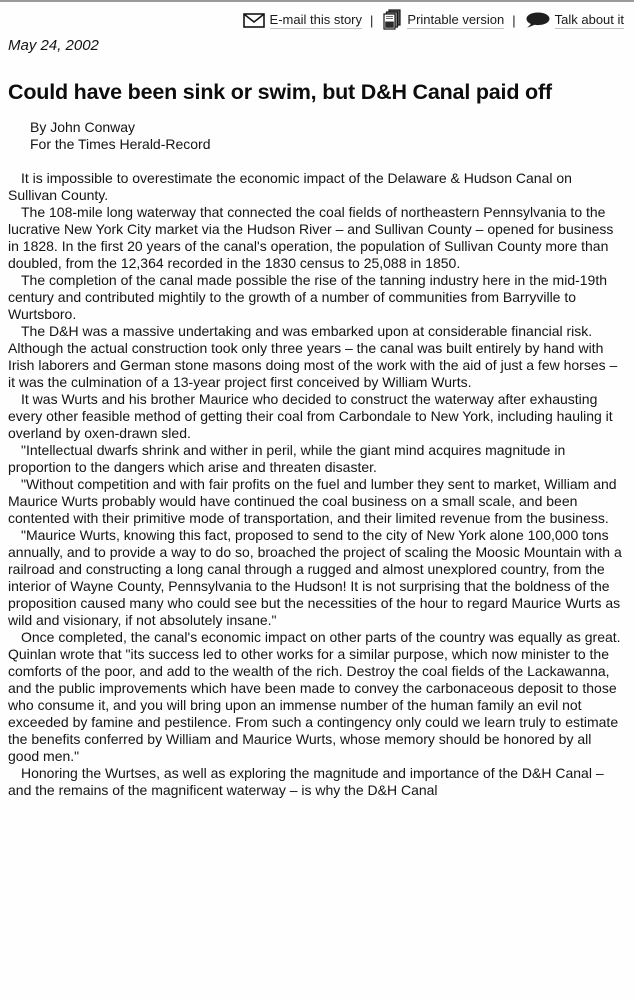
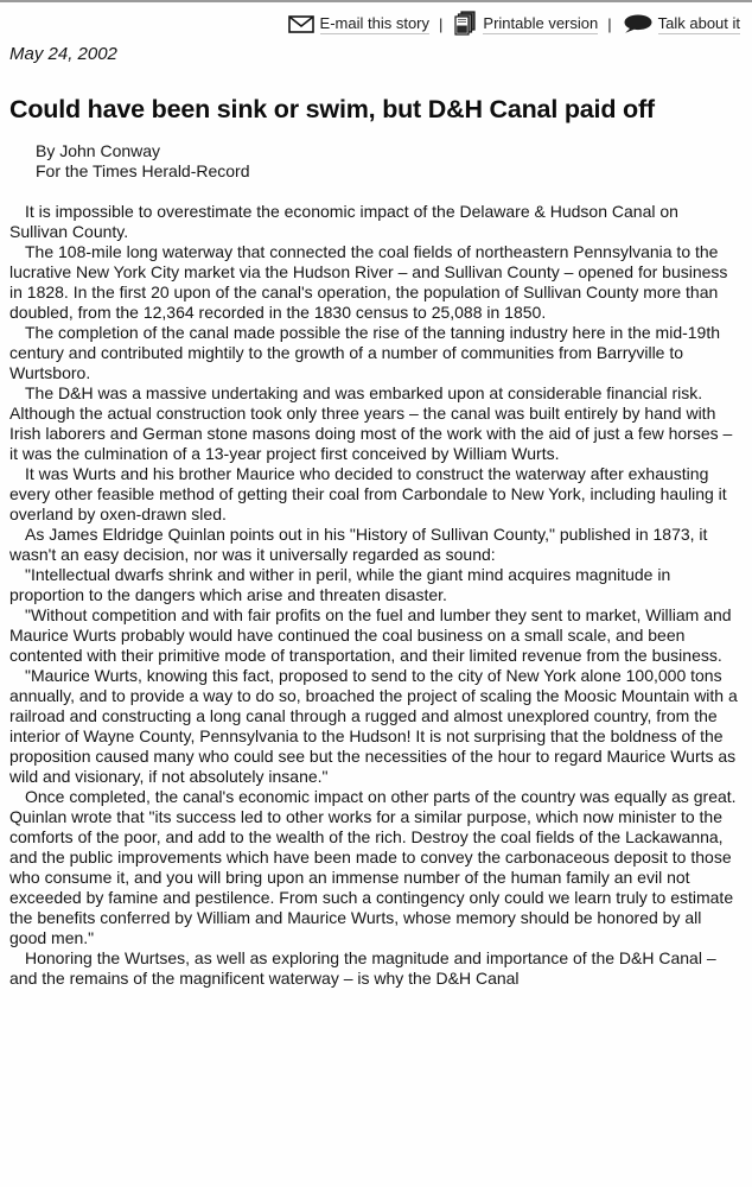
  E-mail this story
  |
  Printable version
  |
  Talk about it
  May 24, 2002
  Could have been sink or swim, but D&H Canal paid off
  By John Conway
  For the Times Herald-Record
  It is impossible to overestimate the economic impact of the Delaware & Hudson Canal on Sullivan County.
- The 108-mile long waterway that connected the coal fields of northeastern Pennsylvania to the lucrative New York City market via the Hudson River – and Sullivan County – opened for business in 1828. In the first 20 years of the canal's operation, the population of Sullivan County more than doubled, from the 12,364 recorded in the 1830 census to 25,088 in 1850.
+ The 108-mile long waterway that connected the coal fields of northeastern Pennsylvania to the lucrative New York City market via the Hudson River – and Sullivan County – opened for business in 1828. In the first 20 upon of the canal's operation, the population of Sullivan County more than doubled, from the 12,364 recorded in the 1830 census to 25,088 in 1850.
  The completion of the canal made possible the rise of the tanning industry here in the mid-19th century and contributed mightily to the growth of a number of communities from Barryville to Wurtsboro.
  The D&H was a massive undertaking and was embarked upon at considerable financial risk. Although the actual construction took only three years – the canal was built entirely by hand with Irish laborers and German stone masons doing most of the work with the aid of just a few horses – it was the culmination of a 13-year project first conceived by William Wurts.
  It was Wurts and his brother Maurice who decided to construct the waterway after exhausting every other feasible method of getting their coal from Carbondale to New York, including hauling it overland by oxen-drawn sled.
+ As James Eldridge Quinlan points out in his "History of Sullivan County," published in 1873, it wasn't an easy decision, nor was it universally regarded as sound:
  "Intellectual dwarfs shrink and wither in peril, while the giant mind acquires magnitude in proportion to the dangers which arise and threaten disaster.
  "Without competition and with fair profits on the fuel and lumber they sent to market, William and Maurice Wurts probably would have continued the coal business on a small scale, and been contented with their primitive mode of transportation, and their limited revenue from the business.
  "Maurice Wurts, knowing this fact, proposed to send to the city of New York alone 100,000 tons annually, and to provide a way to do so, broached the project of scaling the Moosic Mountain with a railroad and constructing a long canal through a rugged and almost unexplored country, from the interior of Wayne County, Pennsylvania to the Hudson! It is not surprising that the boldness of the proposition caused many who could see but the necessities of the hour to regard Maurice Wurts as wild and visionary, if not absolutely insane."
  Once completed, the canal's economic impact on other parts of the country was equally as great. Quinlan wrote that "its success led to other works for a similar purpose, which now minister to the comforts of the poor, and add to the wealth of the rich. Destroy the coal fields of the Lackawanna, and the public improvements which have been made to convey the carbonaceous deposit to those who consume it, and you will bring upon an immense number of the human family an evil not exceeded by famine and pestilence. From such a contingency only could we learn truly to estimate the benefits conferred by William and Maurice Wurts, whose memory should be honored by all good men."
  Honoring the Wurtses, as well as exploring the magnitude and importance of the D&H Canal – and the remains of the magnificent waterway – is why the D&H Canal
